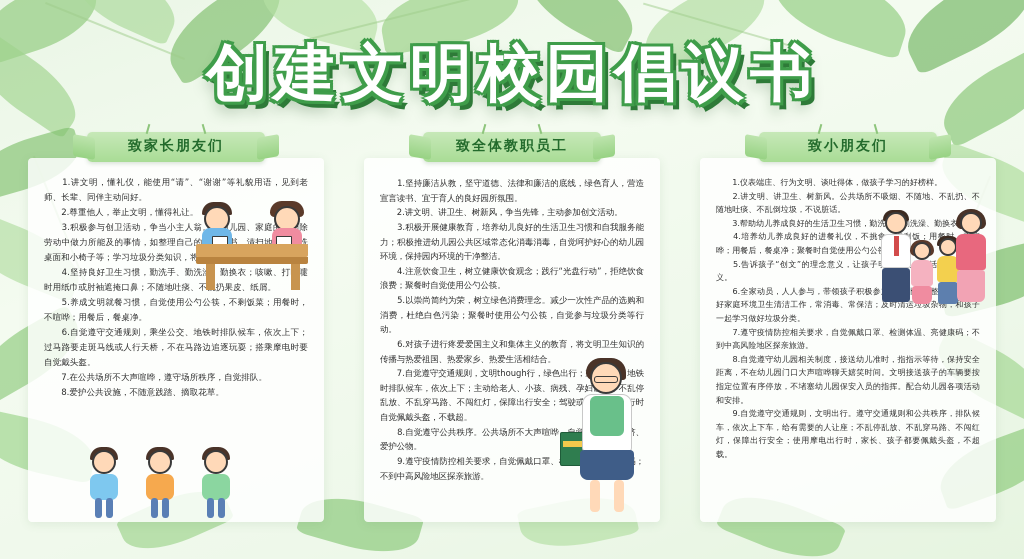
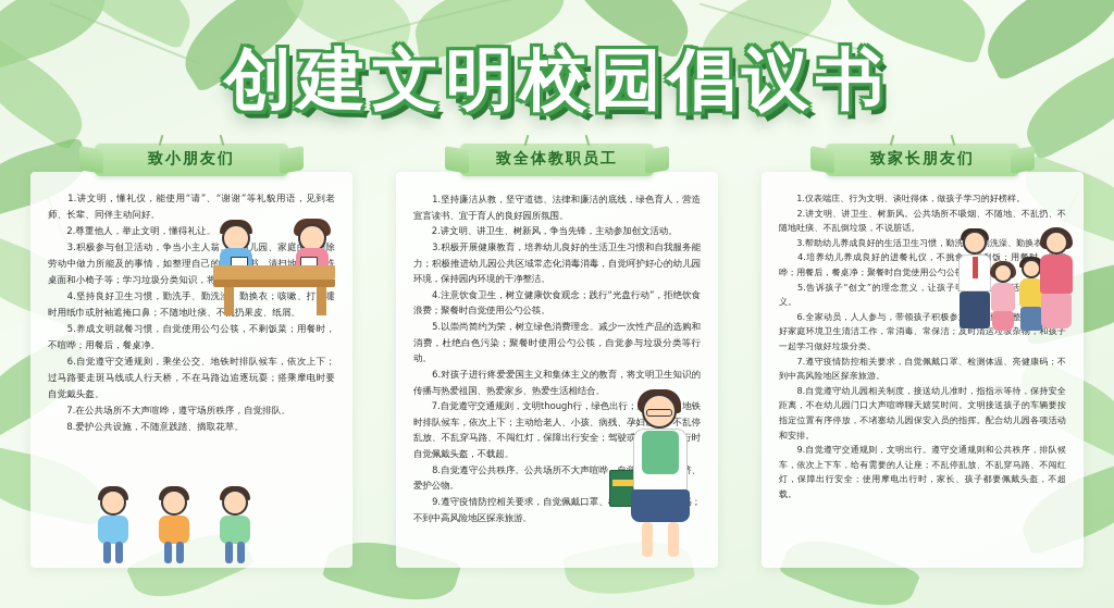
  创建文明校园倡议书
- 致家长朋友们
+ 致小朋友们
  1.讲文明，懂礼仪，能使用“请”、“谢谢”等礼貌用语，见到老师、长辈、同伴主动问好。
  2.尊重他人，举止文明，懂得礼让。
  4.坚持良好卫生习惯，勤洗手、勤洗、勤换衣；咳嗽、打嚏时用纸巾或肘袖遮掩口鼻；不随地吐痰、不扔果皮、纸屑。
  5.养成文明就餐习惯，自觉使用公勺公筷，不剩饭菜；用餐时，不喧哗；用餐后，餐桌净。
  6.自觉遵守交通规则，乘坐公交、地铁时排队候车，依次上下；过马路要走斑马线或人行天桥，不在马路边追逐玩耍；搭乘摩电时要自觉戴头盔。
  7.在公共场所不大声喧哗，遵守场所秩序，自觉排队。
  8.爱护公共设施，不随意践踏、摘取花草。
  致全体教职员工
  1.坚持廉洁从教，坚守道德、法律和廉洁的底线，绿色育人，营造宣言读书、宜于育人的良好园所氛围。
  2.讲文明、讲卫生、树新风，争当先锋，主动参加创文活动。
  3.积极开展健康教育，培养幼儿良好的生活卫生习惯和自我服务能力；积极推进幼儿园公共区域常态化消毒消毒，自觉呵护好心的幼儿园环境，保持园内环境的干净整洁。
  4.注意饮食卫生，树立健康饮食观念；践行“光盘行动”，拒绝饮食浪费；聚餐时自觉使用公勺公筷。
  5.以崇尚简约为荣，树立绿色消费理念。减少一次性产品的选购和消费，杜绝白色污染；聚餐时使用公勺公筷，自觉参与垃圾分类等行动。
  6.对孩子进行疼爱爱国主义和集体主义的教育，将文明卫生知识的传播与热爱祖国、热爱家乡、热爱生活相结合。
  7.自觉遵守交通规则，文明though行，绿色出行；地铁时排队候车，依次上下；主动给老人、小孩、病残、孕妇不乱停乱放、不乱穿马路、不闯红灯，保障出行安全；驾驶或时自觉佩戴头盔，不载超。
  8.自觉遵守公共秩序。公共场所不大声喧哗、爱护公物。
  9.遵守疫情防控相关要求，自觉佩戴口罩、；不到中高风险地区探亲旅游。
- 致小朋友们
+ 致家长朋友们
  1.仪表端庄、行为文明、谈吐得体，做孩子学习的好榜样。
  2.讲文明、讲卫生、树新风。公共场所不吸烟、不随地、不乱扔、不随地吐痰、不乱倒垃圾，不说脏话。
  3.帮助幼儿养成良好的生活卫生习惯，勤洗洗澡、勤换衣
  4.培养幼儿养成良好的进餐礼仪，不挑饭；用哗；用餐后，餐桌净；聚餐时自觉使用公勺公
  6.全家动员，人人参与，带领孩子积极参整好家庭环境卫生清洁工作，常消毒、常保洁；及时清运垃圾杂物，和孩子一起学习做好垃圾分类。
  7.遵守疫情防控相关要求，自觉佩戴口罩、检测体温、亮健康码；不到中高风险地区探亲旅游。
  8.自觉遵守幼儿园相关制度，接送幼儿准时，指指示等待，保持安全距离，不在幼儿园门口大声喧哗聊天嬉笑时间。文明接送孩子的车辆要按指定位置有序停放，不堵塞幼儿园保安入员的指挥。配合幼儿园各项活动和安排。
  9.自觉遵守交通规则，文明出行。遵守交通规则和公共秩序，排队候车，依次上下车，给有需要的人让座；不乱停乱放、不乱穿马路、不闯红灯，保障出行安全；使用摩电出行时，家长、孩子都要佩戴头盔，不超载。
